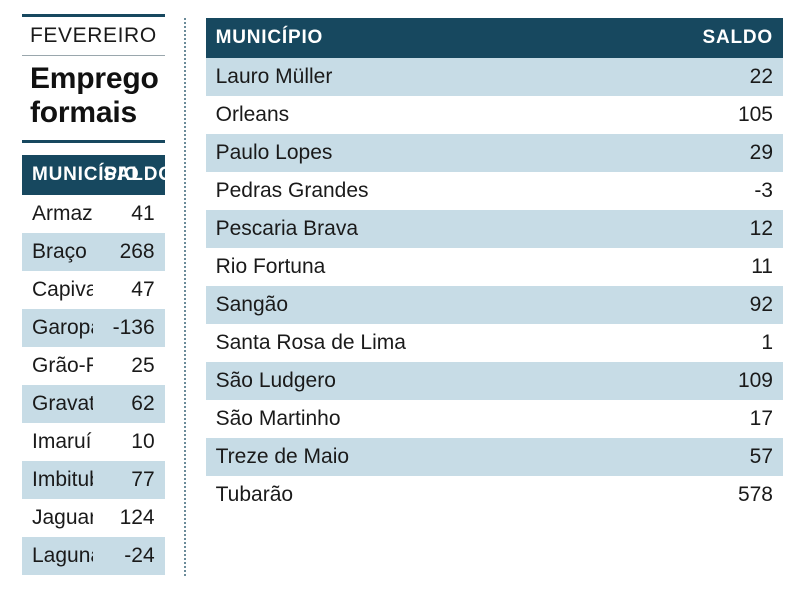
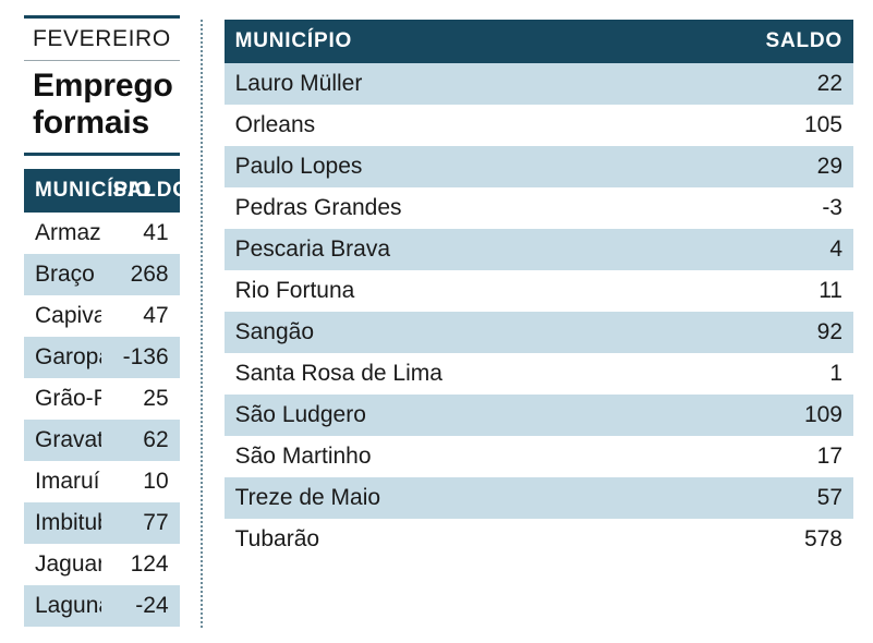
  FEVEREIRO
  Emprego formais
  MUNICÍ	SALDO
  Armaz	41
  Garop	-136
  Grão-P	25
  Gravat	62
  Imaruí	10
  Imbitu	77
  Jaguar	124
  Lagun	-24
  MUNICÍPIO	SALDO
  Lauro Müller	22
  Orleans	105
  Paulo Lopes	29
  Pedras Grandes	-3
- Pescaria Brava	12
+ Pescaria Brava	4
  Rio Fortuna	11
  Sangão	92
  Santa Rosa de Lima	1
  São Ludgero	109
  São Martinho	17
  Treze de Maio	57
  Tubarão	578
